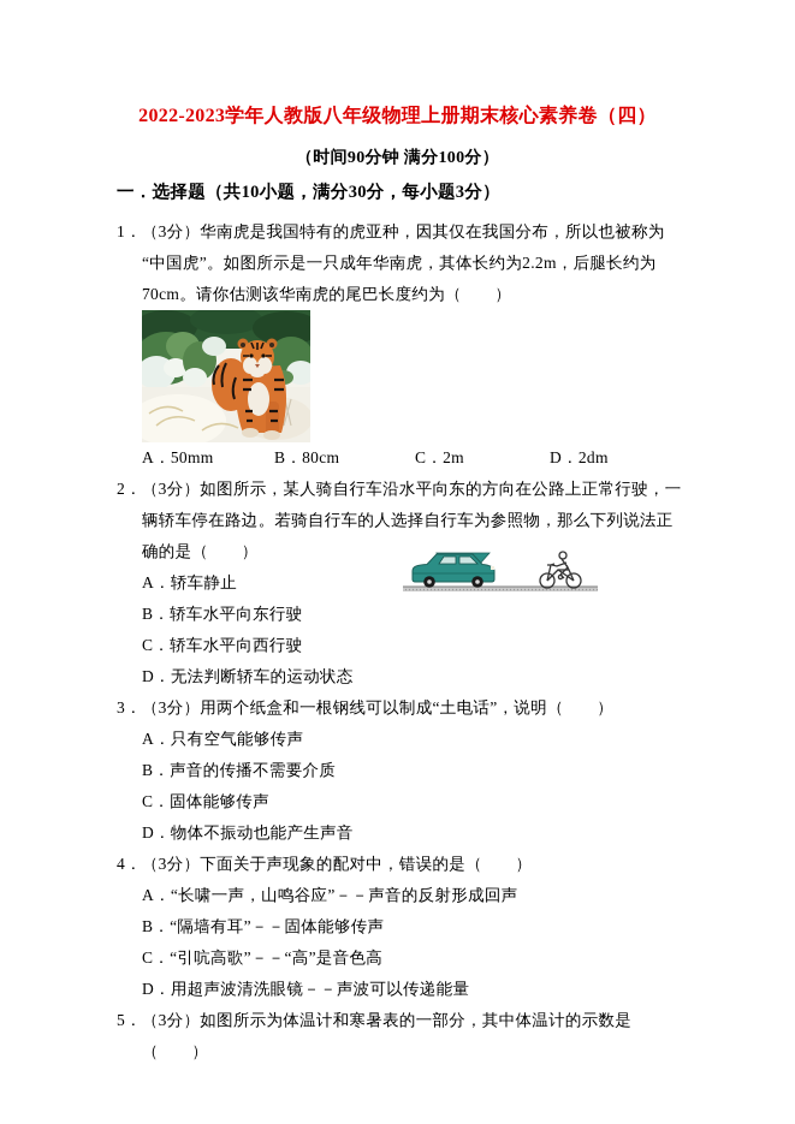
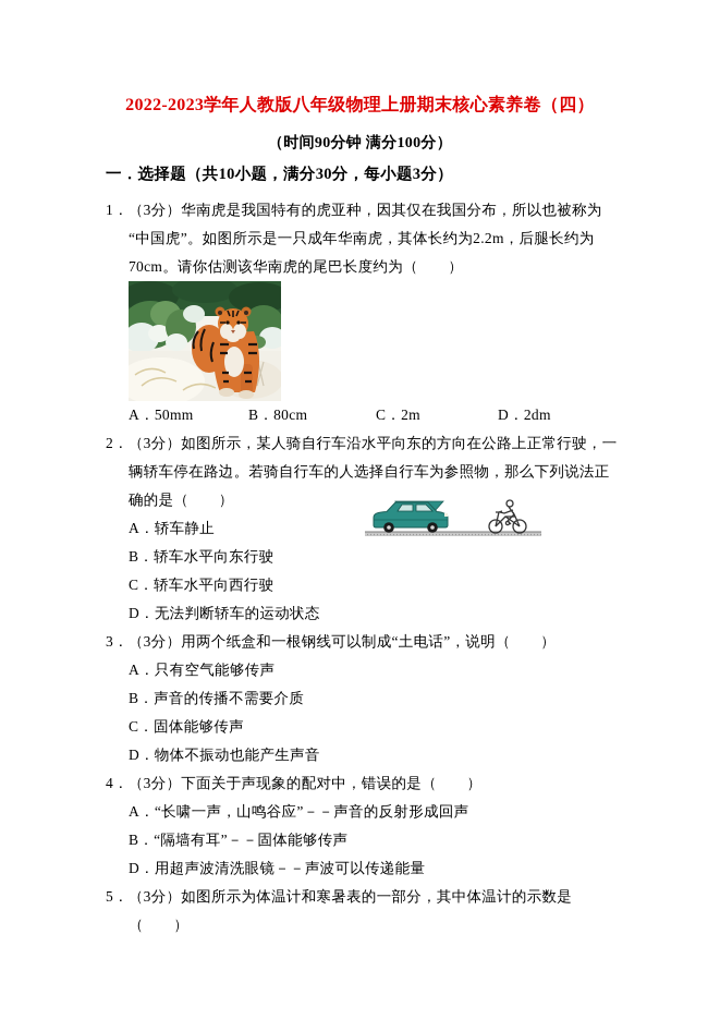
  2022-2023学年人教版八年级物理上册期末核心素养卷（四）
  （时间90分钟 满分100分）
  一．选择题（共10小题，满分30分，每小题3分）
  1．（3分）华南虎是我国特有的虎亚种，因其仅在我国分布，所以也被称为“中国虎”。如图所示是一只成年华南虎，其体长约为2.2m，后腿长约为70cm。请你估测该华南虎的尾巴长度约为（ ）
  A．50mm
  B．80cm
  C．2m
  D．2dm
  2．（3分）如图所示，某人骑自行车沿水平向东的方向在公路上正常行驶，一辆轿车停在路边。若骑自行车的人选择自行车为参照物，那么下列说法正确的是（ ）
  A．轿车静止
  B．轿车水平向东行驶
  C．轿车水平向西行驶
  D．无法判断轿车的运动状态
  3．（3分）用两个纸盒和一根钢线可以制成“土电话”，说明（ ）
  A．只有空气能够传声
  B．声音的传播不需要介质
  C．固体能够传声
  D．物体不振动也能产生声音
  4．（3分）下面关于声现象的配对中，错误的是（ ）
  A．“长啸一声，山鸣谷应”－－声音的反射形成回声
  B．“隔墙有耳”－－固体能够传声
- C．“引吭高歌”－－“高”是音色高
  D．用超声波清洗眼镜－－声波可以传递能量
  5．（3分）如图所示为体温计和寒暑表的一部分，其中体温计的示数是（ ）
